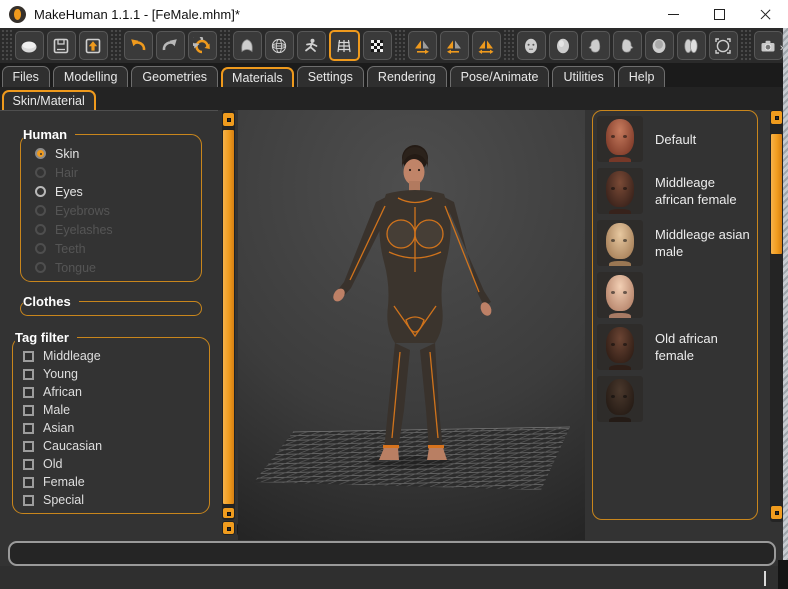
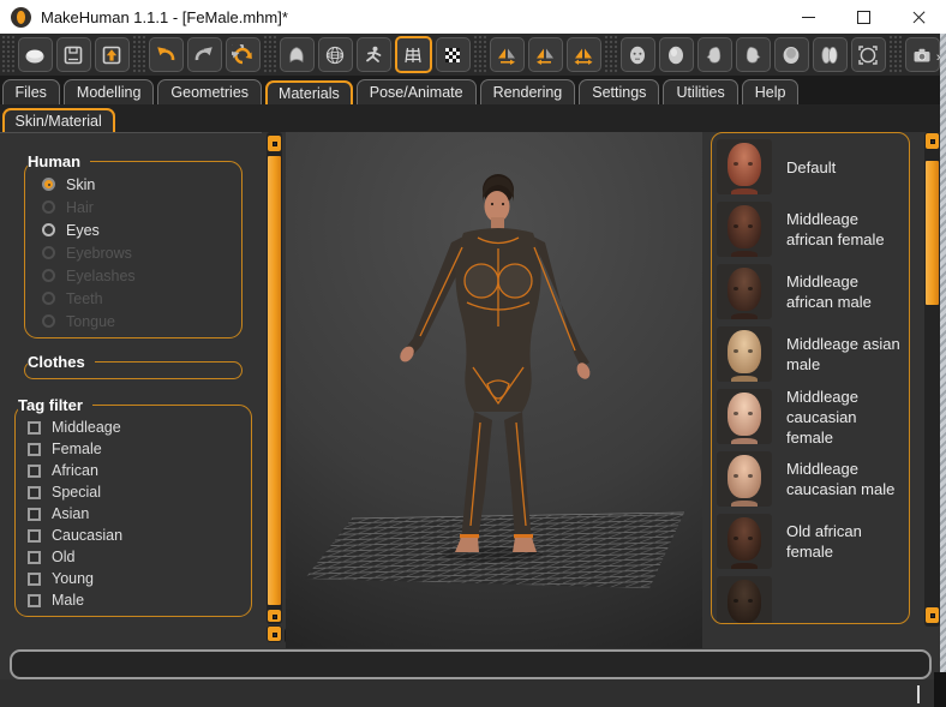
  MakeHuman 1.1.1 - [FeMale.mhm]*
  Files
  Modelling
  Geometries
  Materials
- Settings
+ Pose/Animate
  Rendering
- Pose/Animate
+ Settings
  Utilities
  Help
  Skin/Material
  Human
  Skin
  Hair
  Eyes
  Eyebrows
  Eyelashes
  Teeth
  Tongue
  Clothes
  Tag filter
  Middleage
- Young
+ Female
  African
- Male
+ Special
  Asian
  Caucasian
  Old
- Female
+ Young
- Special
+ Male
  Default
  Middleage african female
+ Middleage african male
  Middleage asian male
+ Middleage caucasian female
+ Middleage caucasian male
  Old african female
